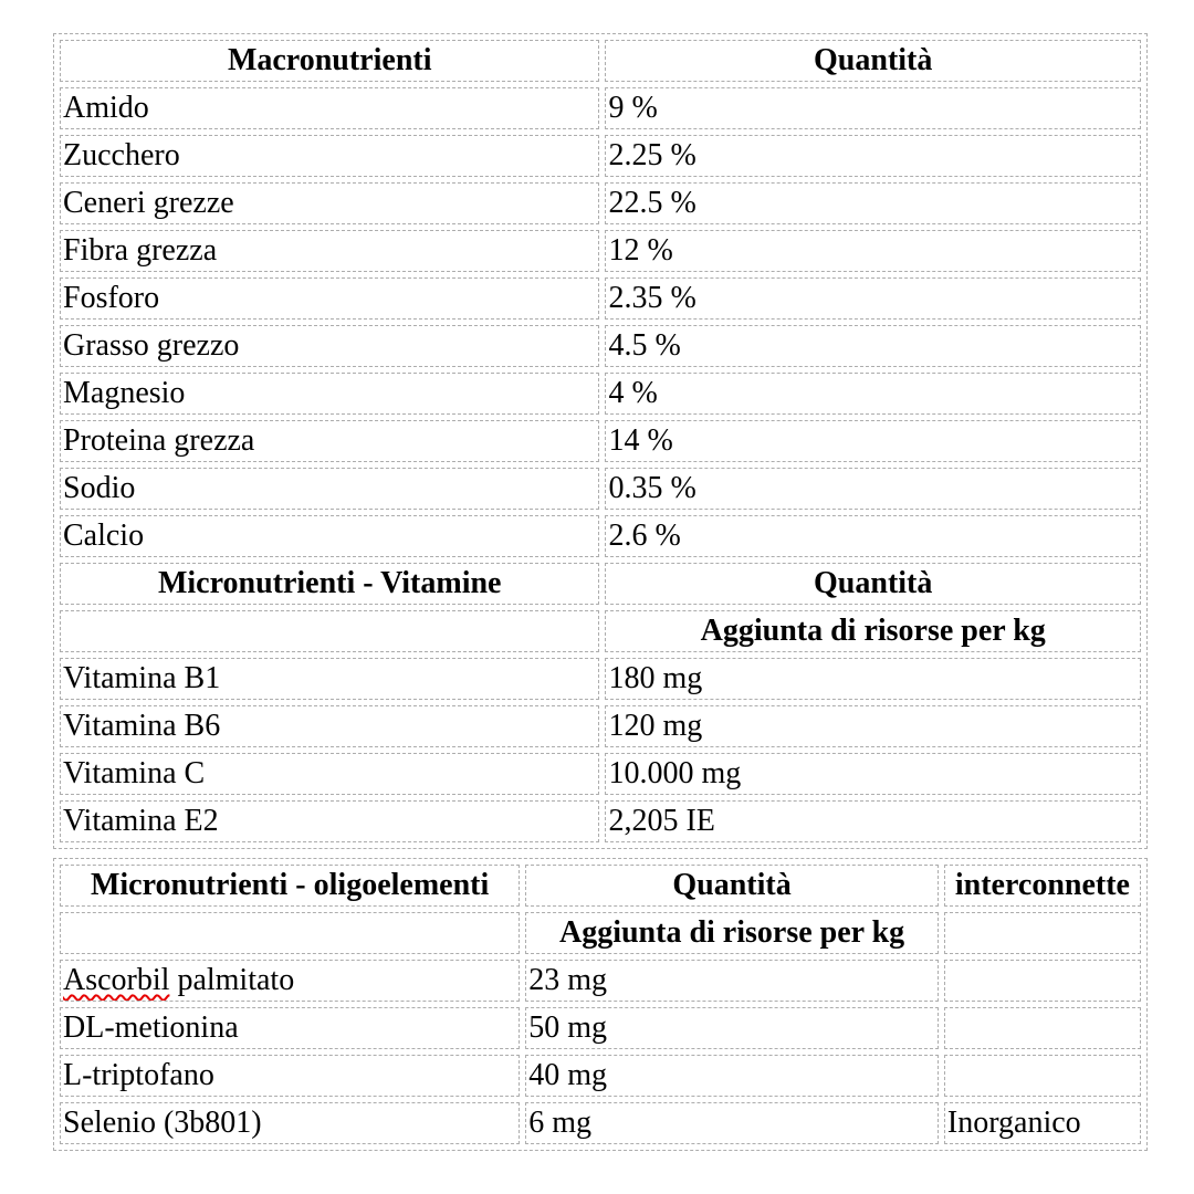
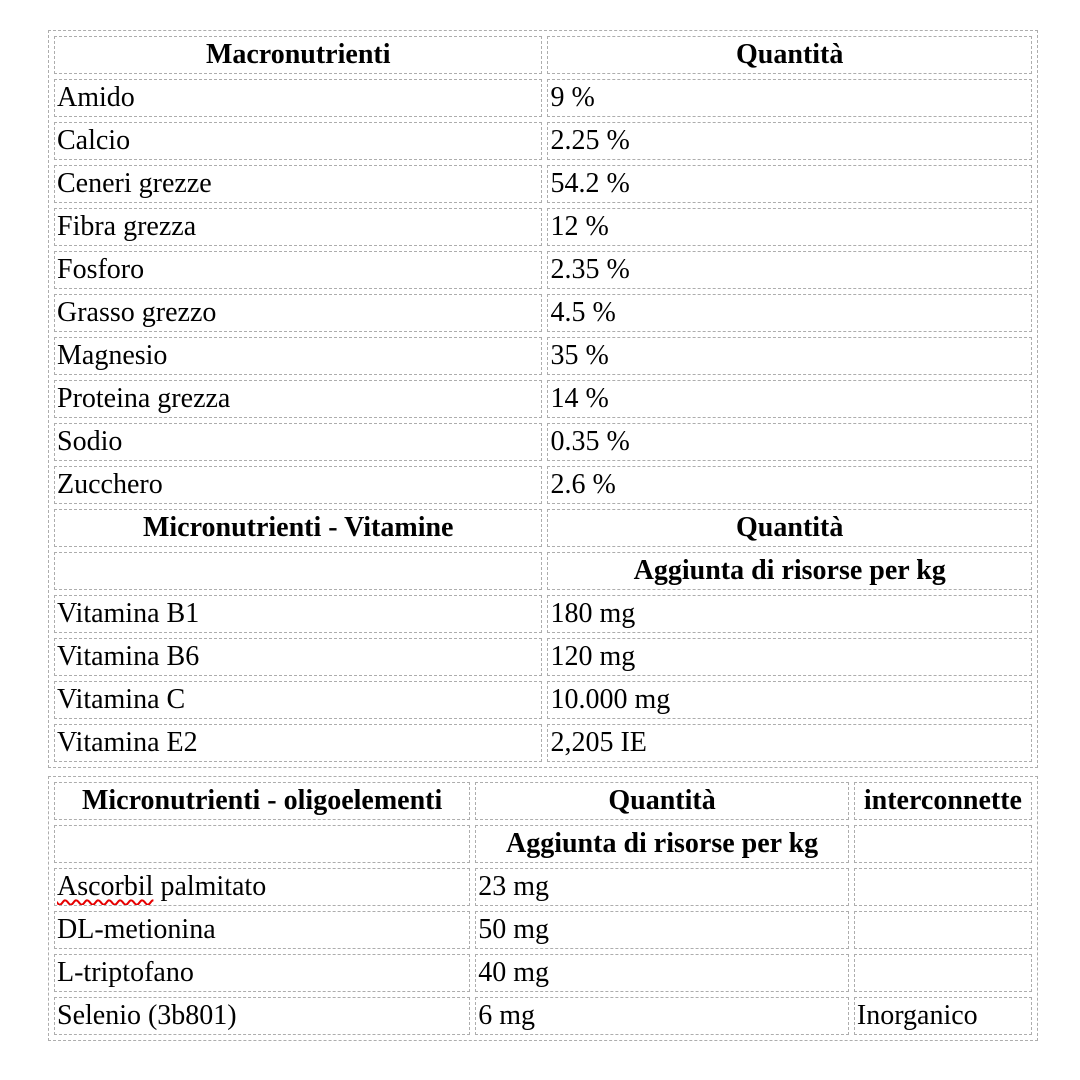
  Macronutrienti	Quantità
  Amido	9 %
- Zucchero	2.25 %
+ Calcio	2.25 %
- Ceneri grezze	22.5 %
+ Ceneri grezze	54.2 %
  Fibra grezza	12 %
  Fosforo	2.35 %
  Grasso grezzo	4.5 %
- Magnesio	4 %
+ Magnesio	35 %
  Proteina grezza	14 %
  Sodio	0.35 %
- Calcio	2.6 %
+ Zucchero	2.6 %
  Micronutrienti - Vitamine	Quantità
  	Aggiunta di risorse per kg
  Vitamina B1	180 mg
  Vitamina B6	120 mg
  Vitamina C	10.000 mg
  Vitamina E2	2,205 IE
  Micronutrienti - oligoelementi	Quantità	interconnette
  	Aggiunta di risorse per kg
  Ascorbil palmitato	23 mg
  DL-metionina	50 mg
  L-triptofano	40 mg
  Selenio (3b801)	6 mg	Inorganico
